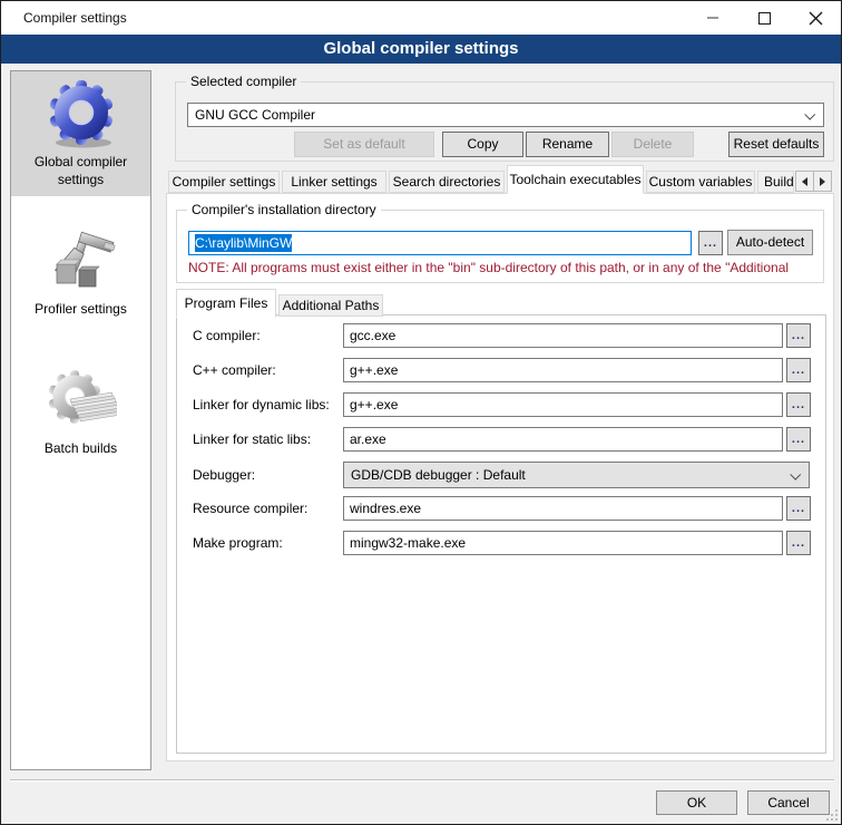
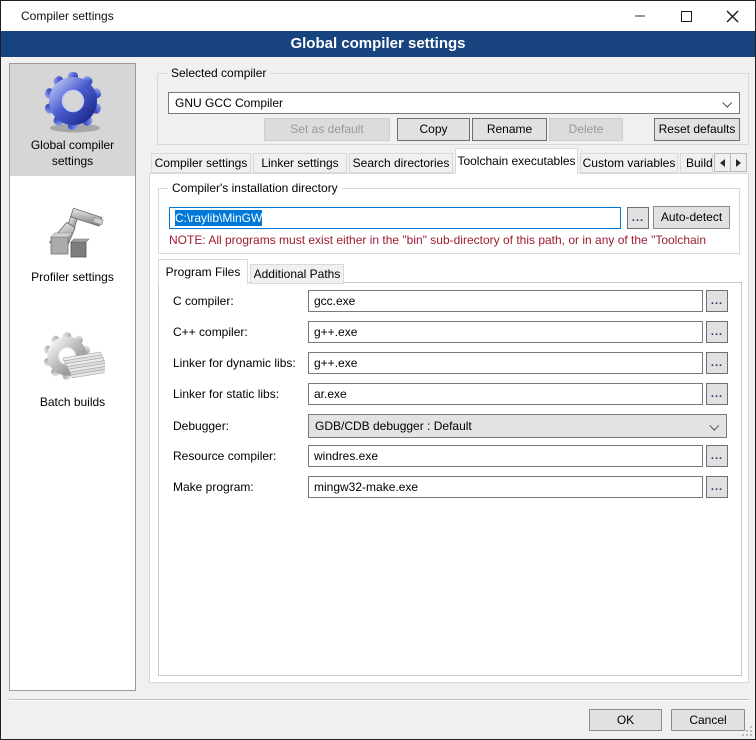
  Compiler settings
  Global compiler settings
  Global compiler settings
  Profiler settings
  Batch builds
  Selected compiler
  GNU GCC Compiler
  Set as default
  Copy
  Rename
  Delete
  Reset defaults
  Compiler settings
  Linker settings
  Search directories
  Toolchain executables
  Custom variables
  Build
  Compiler's installation directory
  C:\raylib\MinGW
  ...
  Auto-detect
- NOTE: All programs must exist either in the "bin" sub-directory of this path, or in any of the "Additional
+ NOTE: All programs must exist either in the "bin" sub-directory of this path, or in any of the "Toolchain
  Program Files
  Additional Paths
  C compiler:
  gcc.exe
  ...
  C++ compiler:
  g++.exe
  ...
  Linker for dynamic libs:
  g++.exe
  ...
  Linker for static libs:
  ar.exe
  ...
  Debugger:
  GDB/CDB debugger : Default
  Resource compiler:
  windres.exe
  ...
  Make program:
  mingw32-make.exe
  ...
  OK
  Cancel
